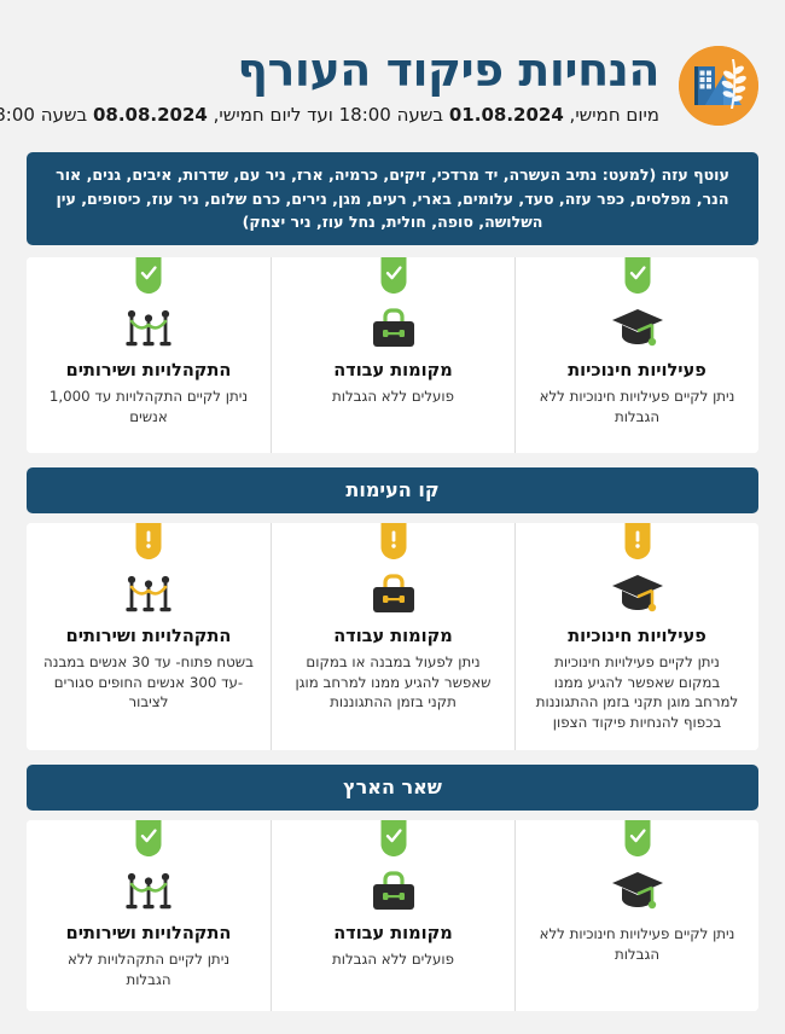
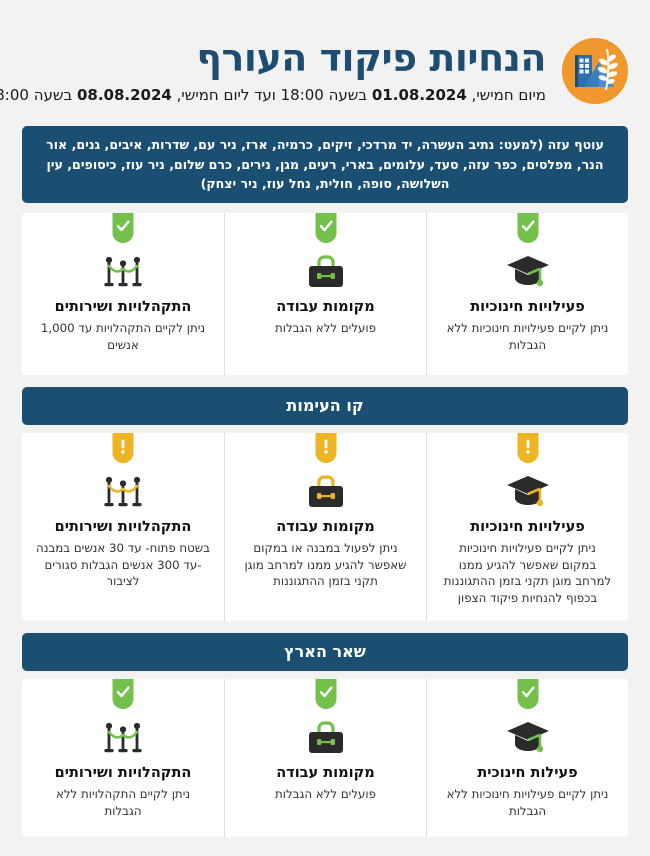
  הנחיות פיקוד העורף
  מיום חמישי, 01.08.2024 בשעה 18:00 ועד ליום חמישי, 08.08.2024 בשעה 8:00
  עוטף עזה (למעט: נתיב העשרה, יד מרדכי, זיקים, כרמיה, ארז, ניר עם, שדרות, איבים, גנים, אור הנר, מפלסים, כפר עזה, סעד, עלומים, בארי, רעים, מגן, נירים, כרם שלום, ניר עוז, כיסופים, עין השלושה, סופה, חולית, נחל עוז, ניר יצחק)
  פעילויות חינוכיות
  ניתן לקיים פעילויות חינוכיות ללא הגבלות
  מקומות עבודה
  פועלים ללא הגבלות
  התקהלויות ושירותים
  ניתן לקיים התקהלויות עד 1,000 אנשים
  קו העימות
  פעילויות חינוכיות
  ניתן לקיים פעילויות חינוכיות במקום שאפשר להגיע ממנו למרחב מוגן תקני בזמן ההתגוננות בכפוף להנחיות פיקוד הצפון
  מקומות עבודה
  ניתן לפעול במבנה או במקום שאפשר להגיע ממנו למרחב מוגן תקני בזמן ההתגוננות
  התקהלויות ושירותים
- בשטח פתוח- עד 30 אנשים במבנה -עד 300 אנשים החופים סגורים לציבור
+ בשטח פתוח- עד 30 אנשים במבנה -עד 300 אנשים הגבלות סגורים לציבור
  שאר הארץ
+ פעילות חינוכית
  ניתן לקיים פעילויות חינוכיות ללא הגבלות
  מקומות עבודה
  פועלים ללא הגבלות
  התקהלויות ושירותים
  ניתן לקיים התקהלויות ללא הגבלות
